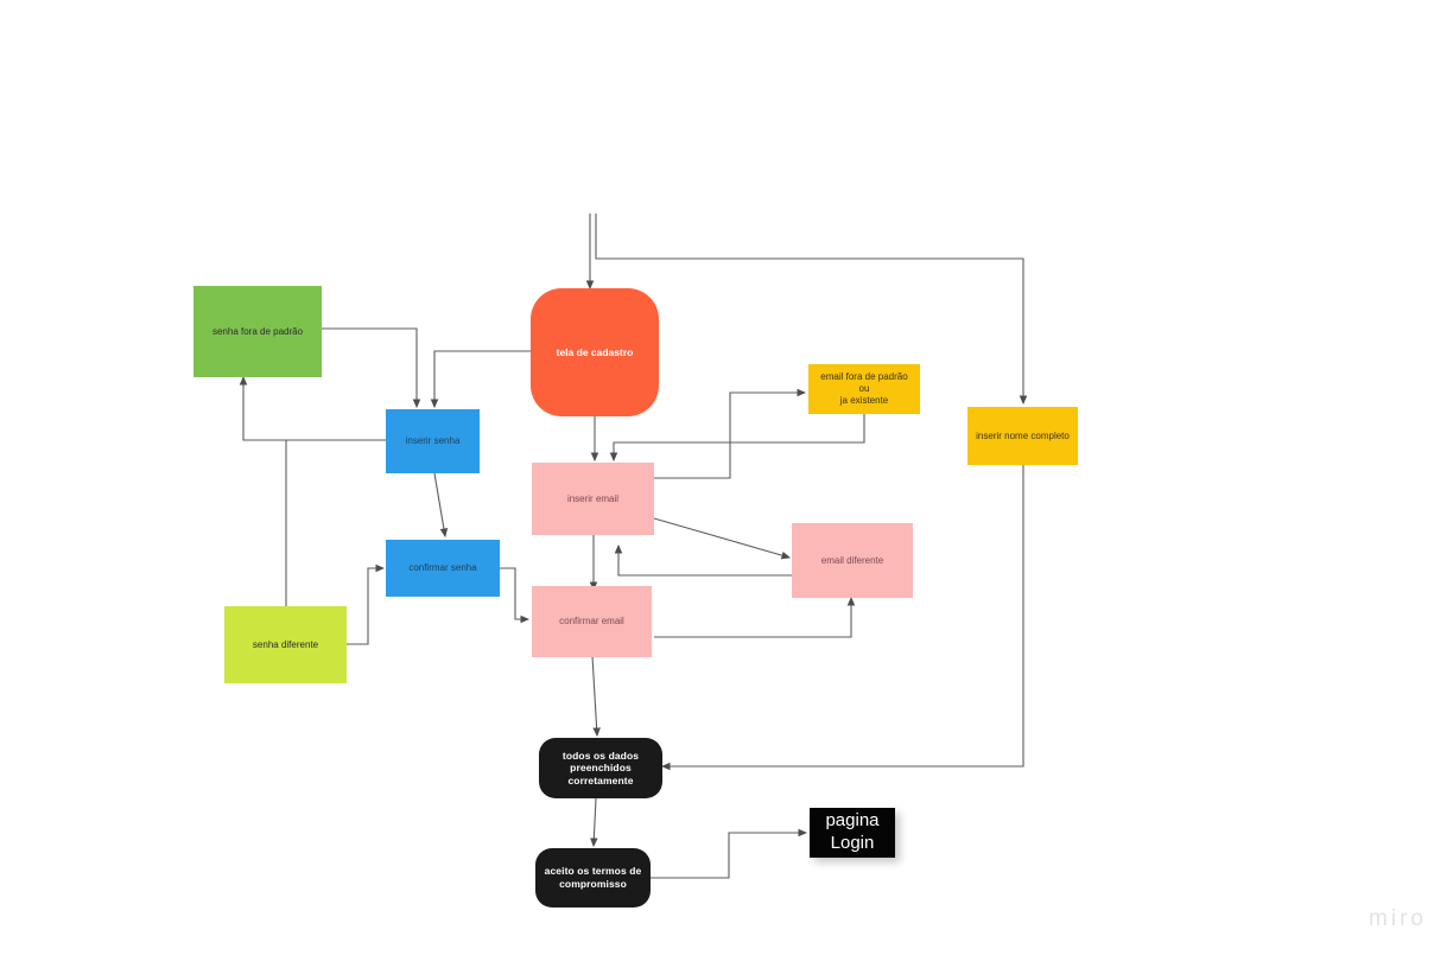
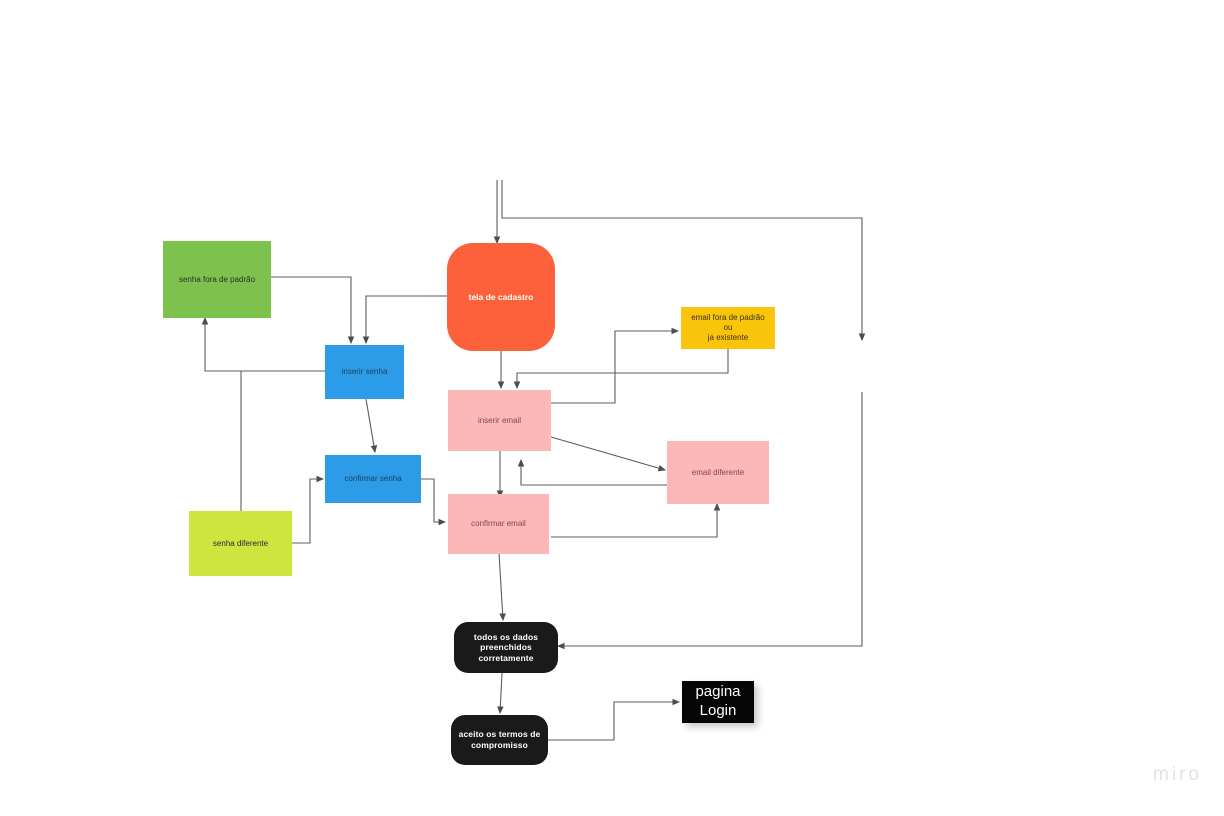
  tela de cadastro
  senha fora de padrão
  inserir senha
  confirmar senha
  senha diferente
  inserir email
  confirmar email
  email diferente
  email fora de padrão ou
  ja existente
- inserir nome completo
  todos os dados
  preenchidos
  corretamente
  aceito os termos de
  compromisso
  pagina
  Login
  miro
